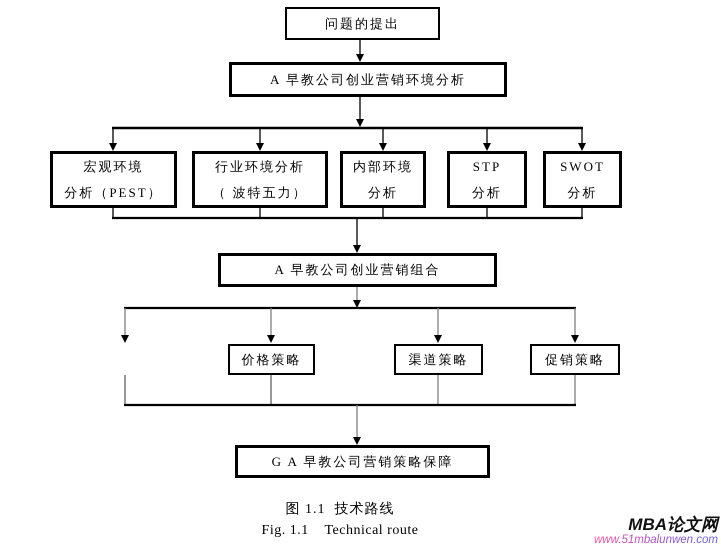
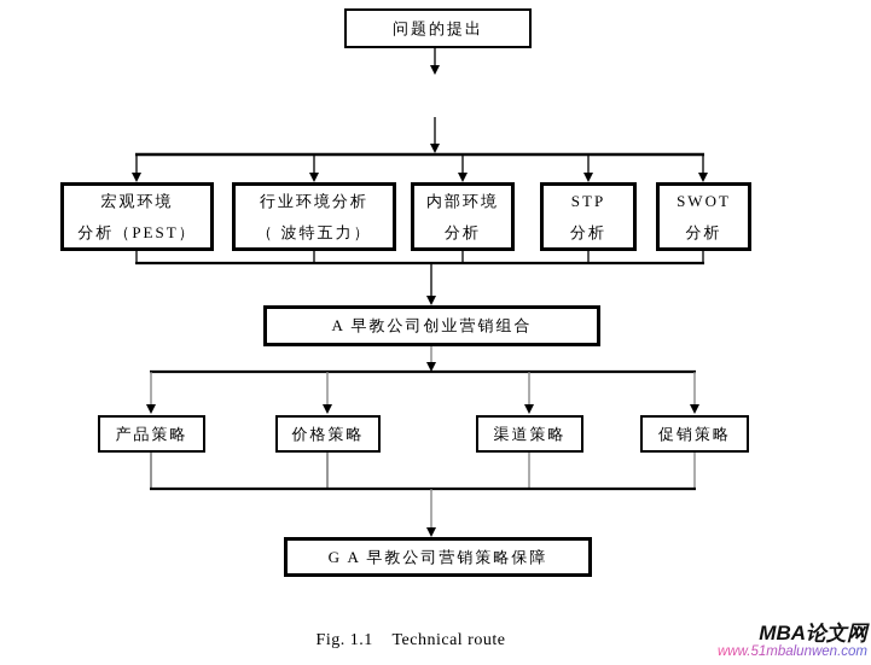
  问题的提出
- A 早教公司创业营销环境分析
  宏观环境
  分析（PEST）
  行业环境分析
  （ 波特五力）
  内部环境
  分析
  STP
  分析
  SWOT
  分析
  A 早教公司创业营销组合
+ 产品策略
  价格策略
  渠道策略
  促销策略
  G A 早教公司营销策略保障
- 图 1.1 技术路线
  Fig. 1.1 Technical route
  MBA论文网
  www.51mbalunwen.com
